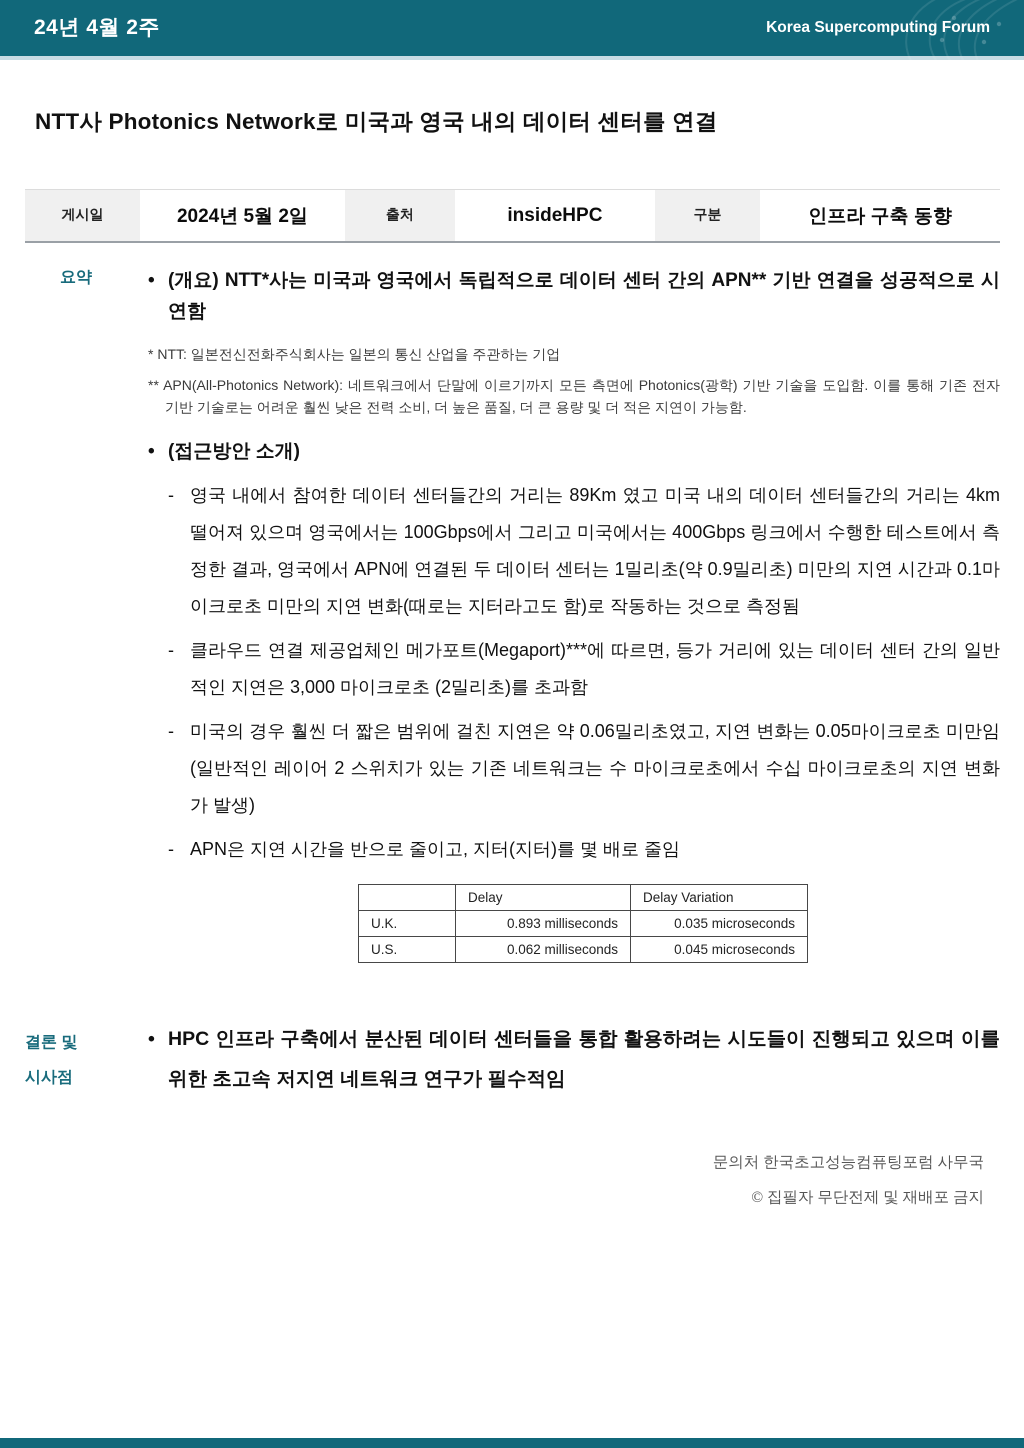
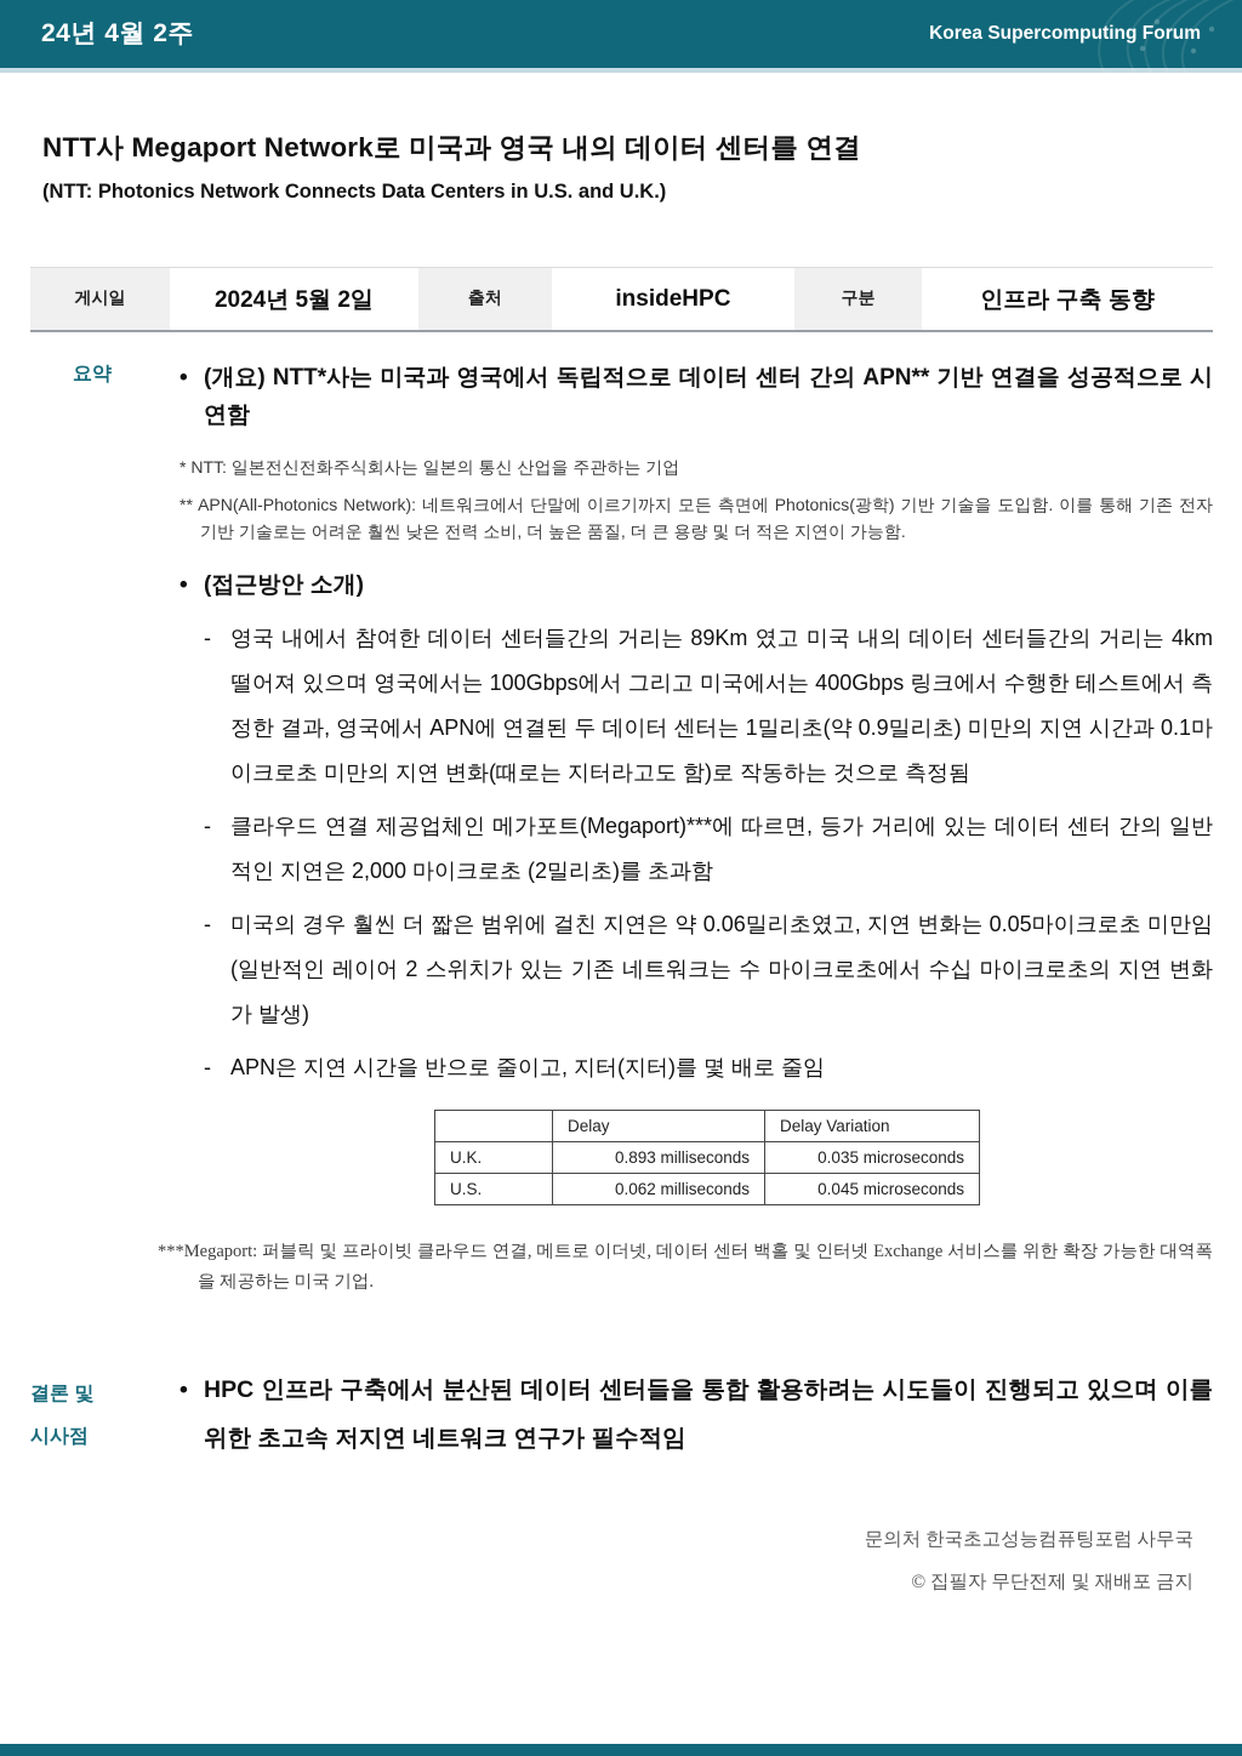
  24년 4월 2주
  Korea Supercomputing Forum
- NTT사 Photonics Network로 미국과 영국 내의 데이터 센터를 연결
+ NTT사 Megaport Network로 미국과 영국 내의 데이터 센터를 연결
+ (NTT: Photonics Network Connects Data Centers in U.S. and U.K.)
  게시일
  2024년 5월 2일
  출처
  insideHPC
  구분
  인프라 구축 동향
  요약
  (개요) NTT*사는 미국과 영국에서 독립적으로 데이터 센터 간의 APN** 기반 연결을 성공적으로 시연함
  * NTT: 일본전신전화주식회사는 일본의 통신 산업을 주관하는 기업
  ** APN(All-Photonics Network): 네트워크에서 단말에 이르기까지 모든 측면에 Photonics(광학) 기반 기술을 도입함. 이를 통해 기존 전자 기반 기술로는 어려운 훨씬 낮은 전력 소비, 더 높은 품질, 더 큰 용량 및 더 적은 지연이 가능함.
  (접근방안 소개)
  영국 내에서 참여한 데이터 센터들간의 거리는 89Km 였고 미국 내의 데이터 센터들간의 거리는 4km 떨어져 있으며 영국에서는 100Gbps에서 그리고 미국에서는 400Gbps 링크에서 수행한 테스트에서 측정한 결과, 영국에서 APN에 연결된 두 데이터 센터는 1밀리초(약 0.9밀리초) 미만의 지연 시간과 0.1마이크로초 미만의 지연 변화(때로는 지터라고도 함)로 작동하는 것으로 측정됨
- 클라우드 연결 제공업체인 메가포트(Megaport)***에 따르면, 등가 거리에 있는 데이터 센터 간의 일반적인 지연은 3,000 마이크로초 (2밀리초)를 초과함
+ 클라우드 연결 제공업체인 메가포트(Megaport)***에 따르면, 등가 거리에 있는 데이터 센터 간의 일반적인 지연은 2,000 마이크로초 (2밀리초)를 초과함
  미국의 경우 훨씬 더 짧은 범위에 걸친 지연은 약 0.06밀리초였고, 지연 변화는 0.05마이크로초 미만임(일반적인 레이어 2 스위치가 있는 기존 네트워크는 수 마이크로초에서 수십 마이크로초의 지연 변화가 발생)
  APN은 지연 시간을 반으로 줄이고, 지터(지터)를 몇 배로 줄임
  	Delay	Delay Variation
  U.K.	0.893 milliseconds	0.035 microseconds
  U.S.	0.062 milliseconds	0.045 microseconds
+ ***Megaport: 퍼블릭 및 프라이빗 클라우드 연결, 메트로 이더넷, 데이터 센터 백홀 및 인터넷 Exchange 서비스를 위한 확장 가능한 대역폭을 제공하는 미국 기업.
  결론 및
  시사점
  HPC 인프라 구축에서 분산된 데이터 센터들을 통합 활용하려는 시도들이 진행되고 있으며 이를 위한 초고속 저지연 네트워크 연구가 필수적임
  문의처 한국초고성능컴퓨팅포럼 사무국
  © 집필자 무단전제 및 재배포 금지
